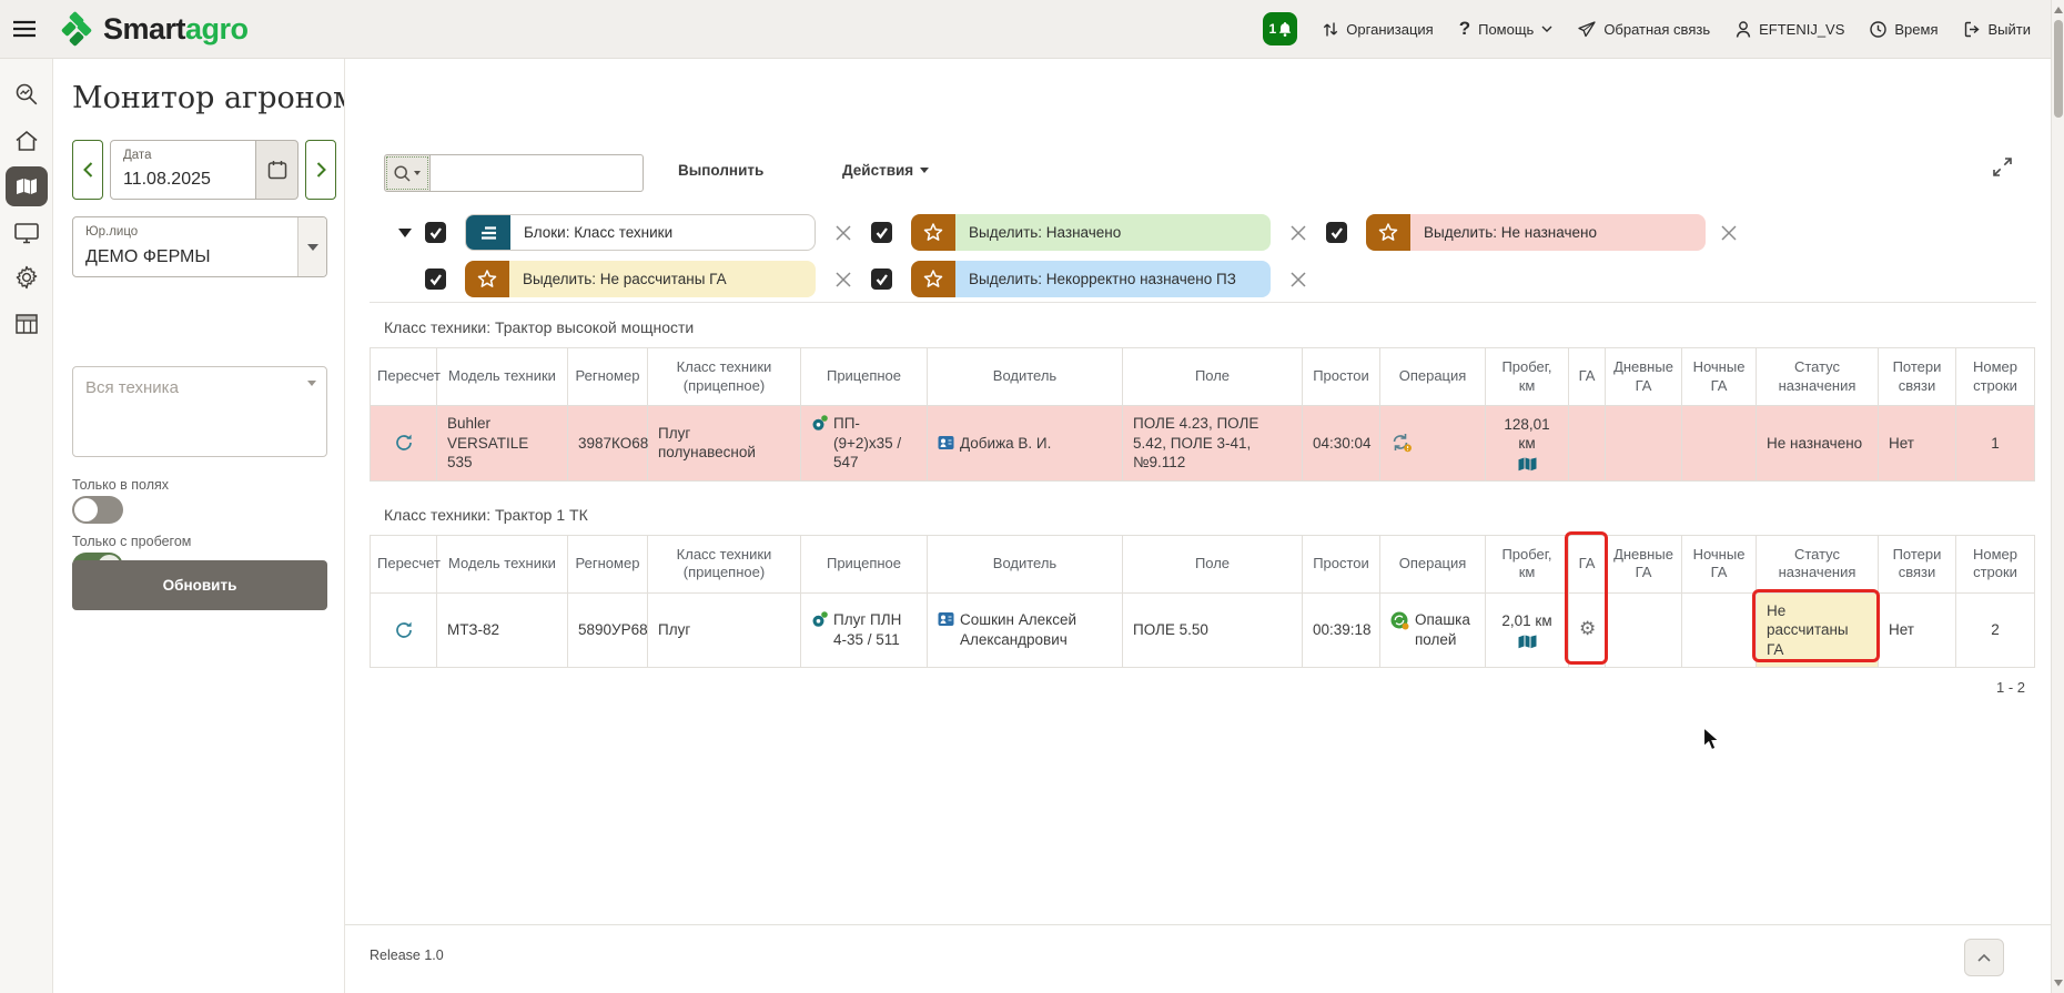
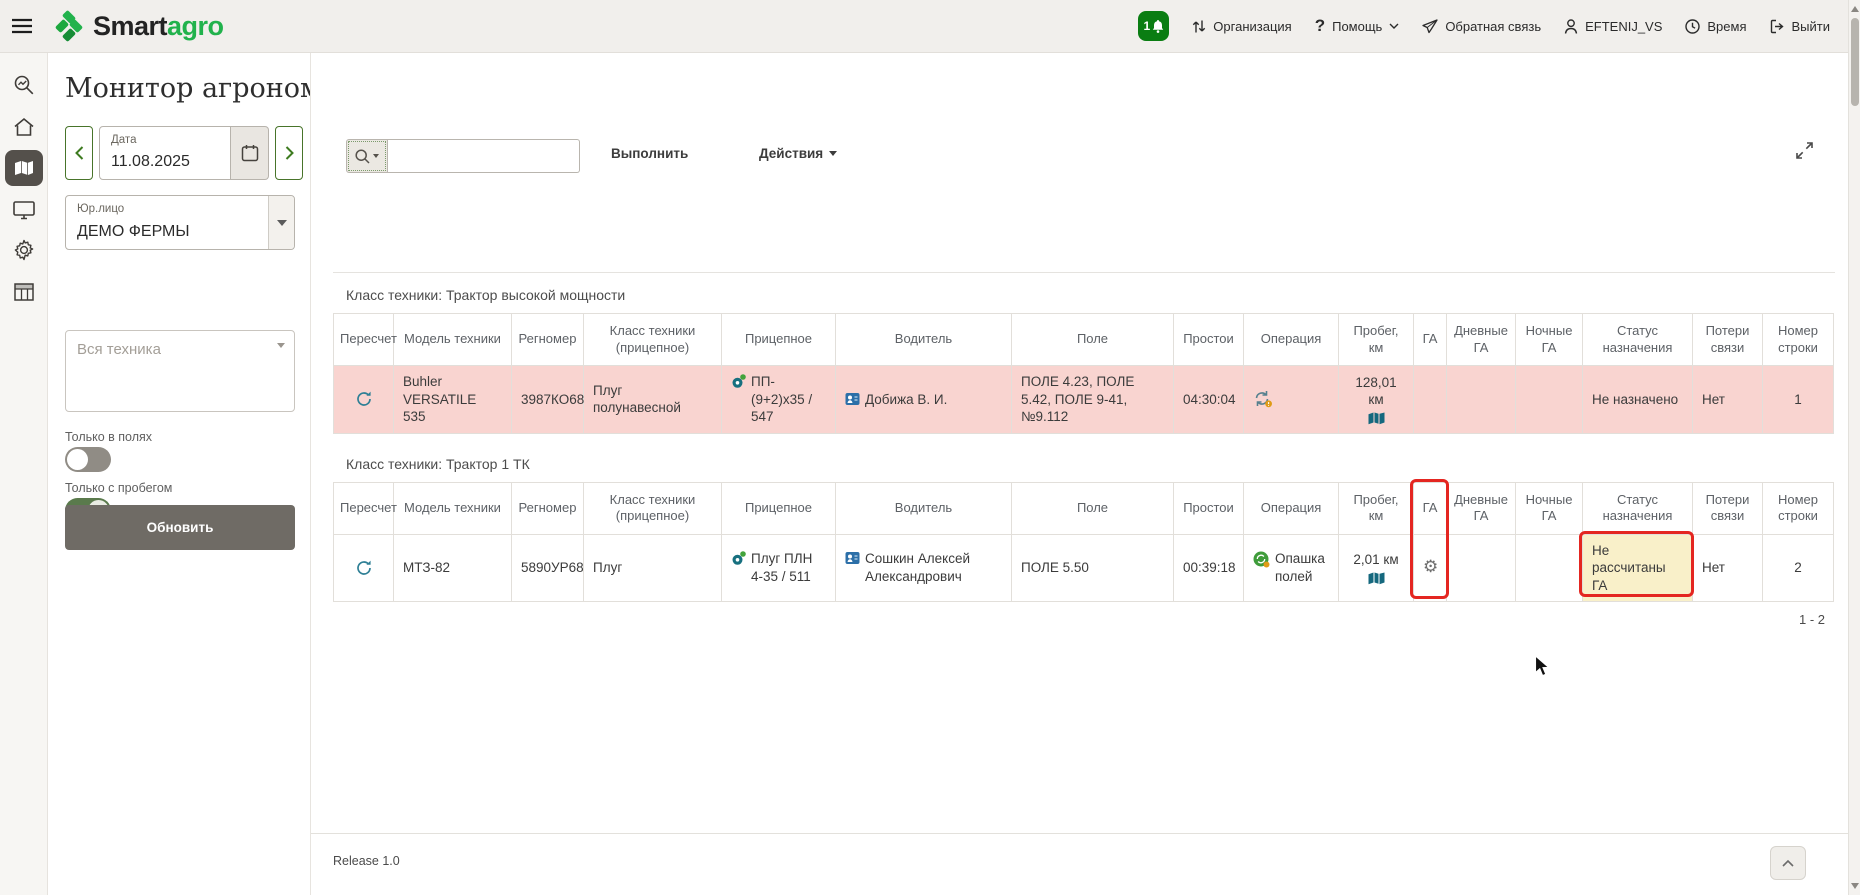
  Smartagro
  1
  Организация
  ?
  Помощь
  Обратная связь
  EFTENIJ_VS
  Время
  Выйти
  Монитор агроно
  Дата
  11.08.2025
  Юр.лицо
  ДЕМО ФЕРМЫ
  Вся техника
  Только в полях
  Только с пробегом
  Обновить
  Выполнить
  Действия
- Блоки: Класс техники
- Выделить: Назначено
- Выделить: Не назначено
- Выделить: Не рассчитаны ГА
- Выделить: Некорректно назначено ПЗ
  Класс техники: Трактор высокой мощности
  Пересчет	Модель техники	Регномер	Класс техники (прицепное)	Прицепное	Водитель	Поле	Простои	Операция	Пробег, км	ГА	Дневные ГА	Ночные ГА	Статус назначения	Потери связи	Номер строки
- 	Buhler VERSATILE 535	3987КО68	Плуг полунавесной	ПП-(9+2)х35 / 547	Добижа В. И.	ПОЛЕ 4.23, ПОЛЕ 5.42, ПОЛЕ 3-41, №9.112	04:30:04		128,01 км				Не назначено	Нет	1
+ 	Buhler VERSATILE 535	3987КО68	Плуг полунавесной	ПП-(9+2)х35 / 547	Добижа В. И.	ПОЛЕ 4.23, ПОЛЕ 5.42, ПОЛЕ 9-41, №9.112	04:30:04		128,01 км				Не назначено	Нет	1
  Класс техники: Трактор 1 ТК
  Пересчет	Модель техники	Регномер	Класс техники (прицепное)	Прицепное	Водитель	Поле	Простои	Операция	Пробег, км	ГА	Дневные ГА	Ночные ГА	Статус назначения	Потери связи	Номер строки
  	МТЗ-82	5890УР68	Плуг	Плуг ПЛН 4-35 / 511	Сошкин Алексей Александрович	ПОЛЕ 5.50	00:39:18	Опашка полей	2,01 км	⚙			Не рассчитаны ГА	Нет	2
  1 - 2
  Release 1.0
